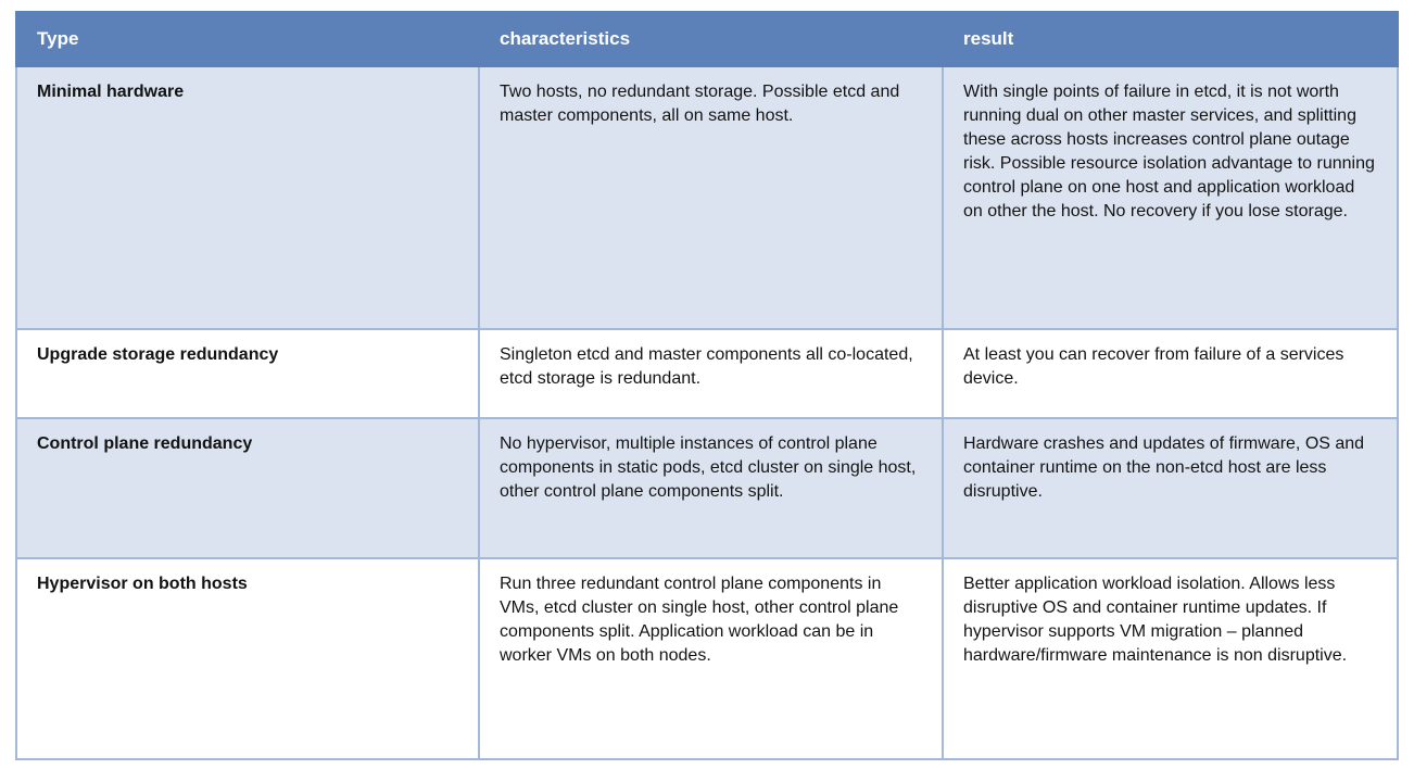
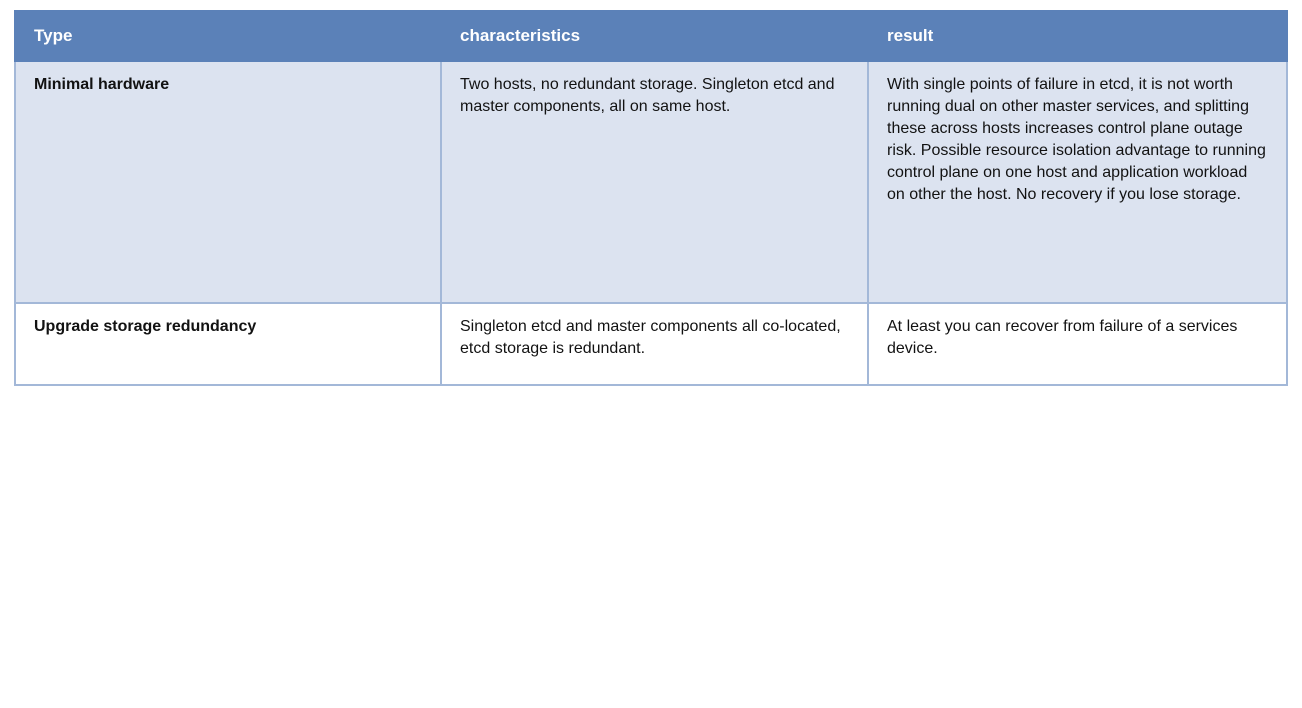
  Type	characteristics	result
- Minimal hardware	Two hosts, no redundant storage. Possible etcd and master components, all on same host.	With single points of failure in etcd, it is not worth running dual on other master services, and splitting these across hosts increases control plane outage risk. Possible resource isolation advantage to running control plane on one host and application workload on other the host. No recovery if you lose storage.
+ Minimal hardware	Two hosts, no redundant storage. Singleton etcd and master components, all on same host.	With single points of failure in etcd, it is not worth running dual on other master services, and splitting these across hosts increases control plane outage risk. Possible resource isolation advantage to running control plane on one host and application workload on other the host. No recovery if you lose storage.
  Upgrade storage redundancy	Singleton etcd and master components all co-located, etcd storage is redundant.	At least you can recover from failure of a services device.
- Control plane redundancy	No hypervisor, multiple instances of control plane components in static pods, etcd cluster on single host, other control plane components split.	Hardware crashes and updates of firmware, OS and container runtime on the non-etcd host are less disruptive.
- Hypervisor on both hosts	Run three redundant control plane components in VMs, etcd cluster on single host, other control plane components split. Application workload can be in worker VMs on both nodes.	Better application workload isolation. Allows less disruptive OS and container runtime updates. If hypervisor supports VM migration – planned hardware/firmware maintenance is non disruptive.
